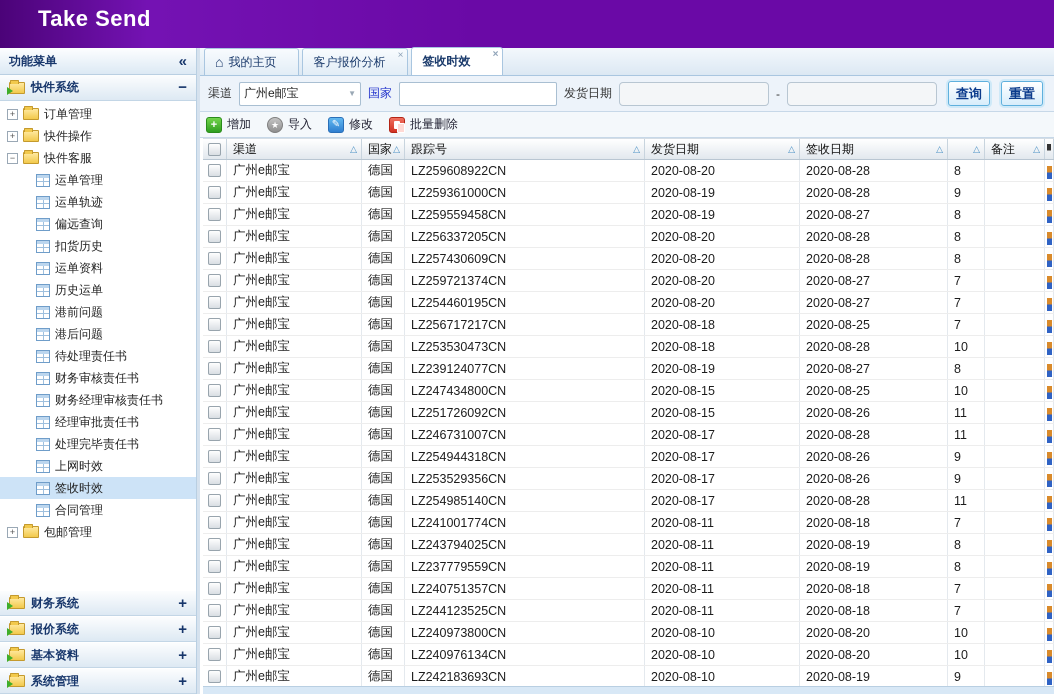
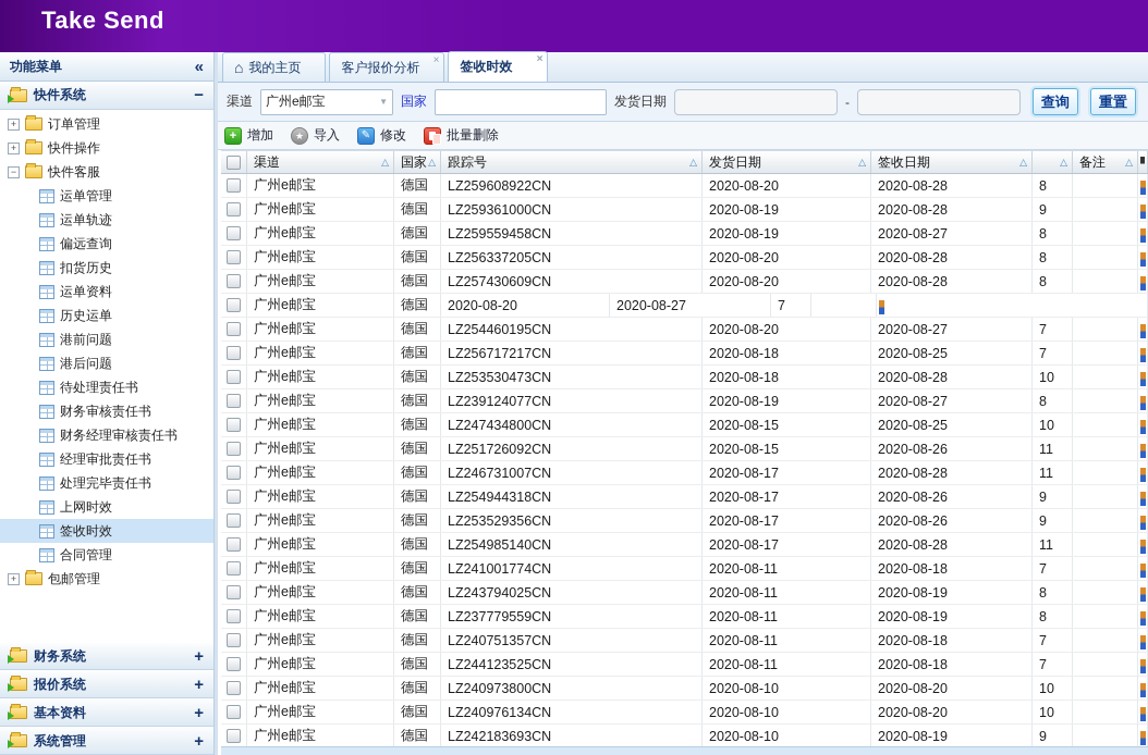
  Take Send
  功能菜单
  «
  快件系统
  −
  +
  订单管理
  +
  快件操作
  −
  快件客服
  运单管理
  运单轨迹
  偏远查询
  扣货历史
  运单资料
  历史运单
  港前问题
  港后问题
  待处理责任书
  财务审核责任书
  财务经理审核责任书
  经理审批责任书
  处理完毕责任书
  上网时效
  签收时效
  合同管理
  +
  包邮管理
  财务系统
  +
  报价系统
  +
  基本资料
  +
  系统管理
  +
  ⌂
  我的主页
  客户报价分析
  ×
  签收时效
  ×
  渠道
  广州e邮宝
  ▼
  国家
  发货日期
  -
  查询
  重置
  +
  增加
  ★
  导入
  ✎
  修改
  批量删除
  渠道
  △
  国家
  △
  跟踪号
  △
  发货日期
  △
  签收日期
  △
  △
  备注
  △
  广州e邮宝
  德国
  LZ259608922CN
  2020-08-20
  2020-08-28
  8
  广州e邮宝
  德国
  LZ259361000CN
  2020-08-19
  2020-08-28
  9
  广州e邮宝
  德国
  LZ259559458CN
  2020-08-19
  2020-08-27
  8
  广州e邮宝
  德国
  LZ256337205CN
  2020-08-20
  2020-08-28
  8
  广州e邮宝
  德国
  LZ257430609CN
  2020-08-20
  2020-08-28
  8
  广州e邮宝
  德国
- LZ259721374CN
  2020-08-20
  2020-08-27
  7
  广州e邮宝
  德国
  LZ254460195CN
  2020-08-20
  2020-08-27
  7
  广州e邮宝
  德国
  LZ256717217CN
  2020-08-18
  2020-08-25
  7
  广州e邮宝
  德国
  LZ253530473CN
  2020-08-18
  2020-08-28
  10
  广州e邮宝
  德国
  LZ239124077CN
  2020-08-19
  2020-08-27
  8
  广州e邮宝
  德国
  LZ247434800CN
  2020-08-15
  2020-08-25
  10
  广州e邮宝
  德国
  LZ251726092CN
  2020-08-15
  2020-08-26
  11
  广州e邮宝
  德国
  LZ246731007CN
  2020-08-17
  2020-08-28
  11
  广州e邮宝
  德国
  LZ254944318CN
  2020-08-17
  2020-08-26
  9
  广州e邮宝
  德国
  LZ253529356CN
  2020-08-17
  2020-08-26
  9
  广州e邮宝
  德国
  LZ254985140CN
  2020-08-17
  2020-08-28
  11
  广州e邮宝
  德国
  LZ241001774CN
  2020-08-11
  2020-08-18
  7
  广州e邮宝
  德国
  LZ243794025CN
  2020-08-11
  2020-08-19
  8
  广州e邮宝
  德国
  LZ237779559CN
  2020-08-11
  2020-08-19
  8
  广州e邮宝
  德国
  LZ240751357CN
  2020-08-11
  2020-08-18
  7
  广州e邮宝
  德国
  LZ244123525CN
  2020-08-11
  2020-08-18
  7
  广州e邮宝
  德国
  LZ240973800CN
  2020-08-10
  2020-08-20
  10
  广州e邮宝
  德国
  LZ240976134CN
  2020-08-10
  2020-08-20
  10
  广州e邮宝
  德国
  LZ242183693CN
  2020-08-10
  2020-08-19
  9
